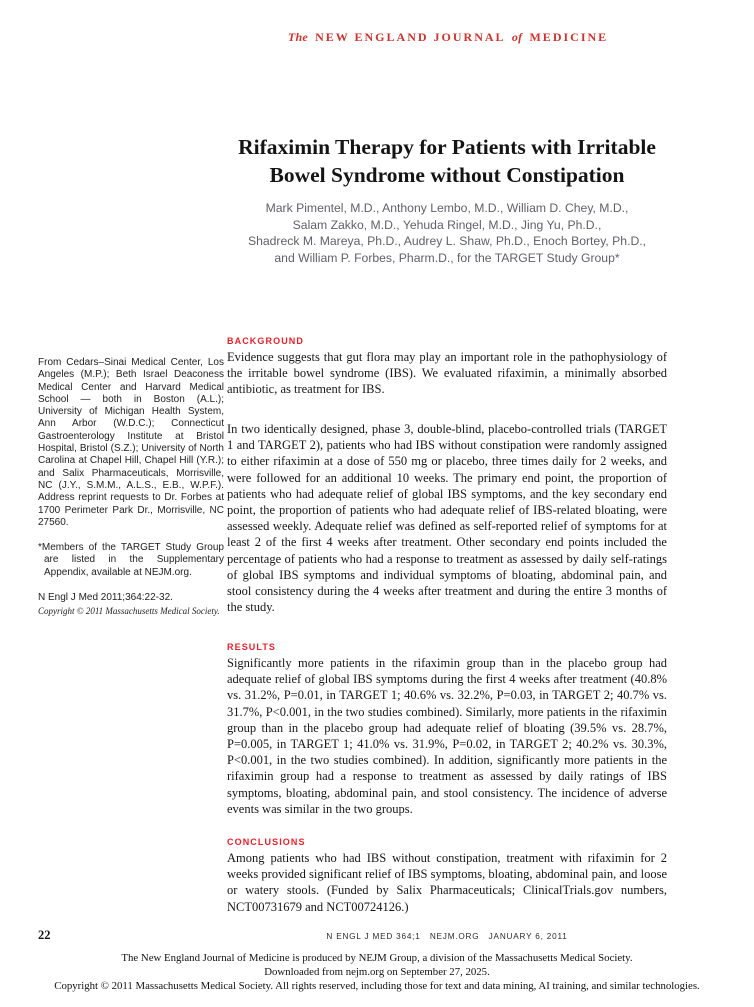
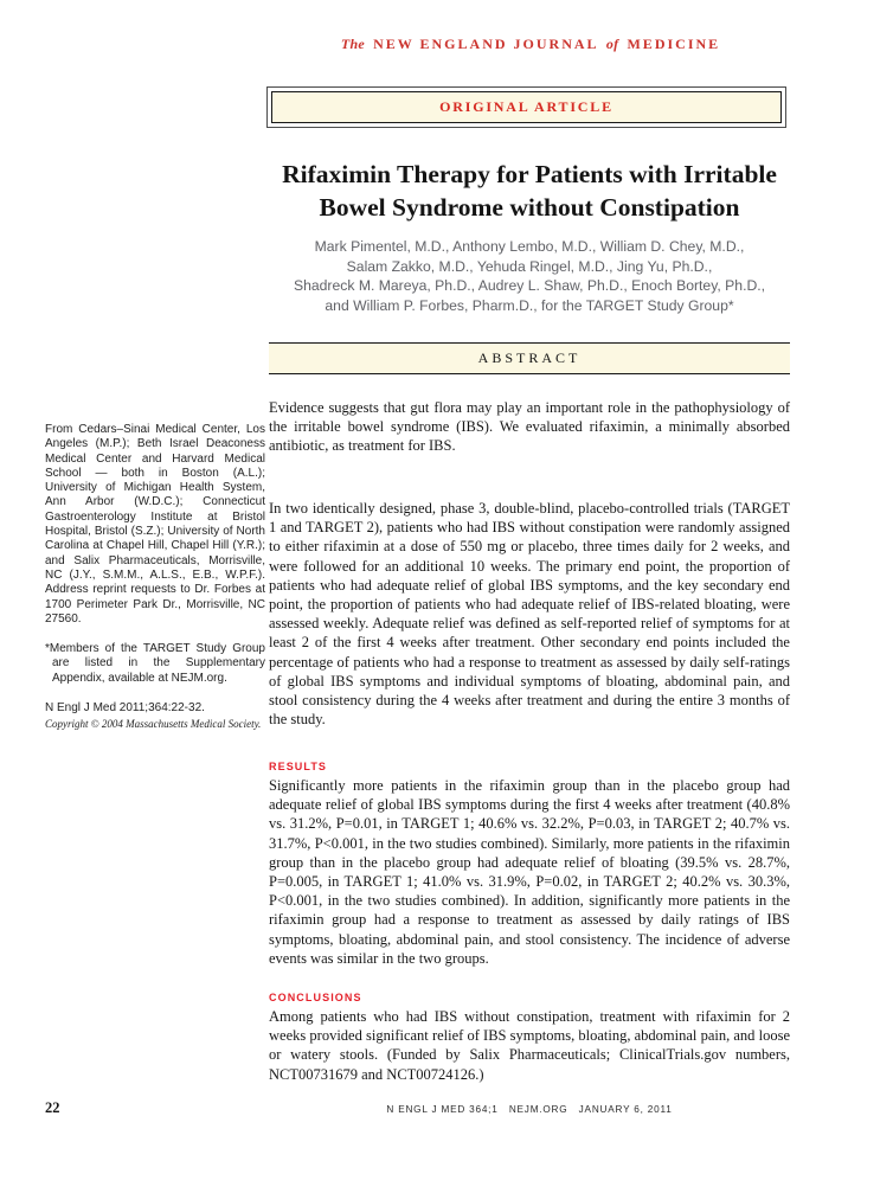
  The NEW ENGLAND JOURNAL of MEDICINE
+ ORIGINAL ARTICLE
  Rifaximin Therapy for Patients with Irritable
  Bowel Syndrome without Constipation
  Mark Pimentel, M.D., Anthony Lembo, M.D., William D. Chey, M.D.,
  Salam Zakko, M.D., Yehuda Ringel, M.D., Jing Yu, Ph.D.,
  Shadreck M. Mareya, Ph.D., Audrey L. Shaw, Ph.D., Enoch Bortey, Ph.D.,
  and William P. Forbes, Pharm.D., for the TARGET Study Group*
+ ABSTRACT
  From Cedars–Sinai Medical Center, Los Angeles (M.P.); Beth Israel Deaconess Medical Center and Harvard Medical School — both in Boston (A.L.); University of Michigan Health System, Ann Arbor (W.D.C.); Connecticut Gastroenterology Institute at Bristol Hospital, Bristol (S.Z.); University of North Carolina at Chapel Hill, Chapel Hill (Y.R.); and Salix Pharmaceuticals, Morrisville, NC (J.Y., S.M.M., A.L.S., E.B., W.P.F.). Address reprint requests to Dr. Forbes at 1700 Perimeter Park Dr., Morrisville, NC 27560.
  *Members of the TARGET Study Group are listed in the Supplementary Appendix, available at NEJM.org.
  N Engl J Med 2011;364:22-32.
- Copyright © 2011 Massachusetts Medical Society.
+ Copyright © 2004 Massachusetts Medical Society.
- BACKGROUND
  Evidence suggests that gut flora may play an important role in the pathophysiology of the irritable bowel syndrome (IBS). We evaluated rifaximin, a minimally absorbed antibiotic, as treatment for IBS.
  In two identically designed, phase 3, double-blind, placebo-controlled trials (TARGET 1 and TARGET 2), patients who had IBS without constipation were randomly assigned to either rifaximin at a dose of 550 mg or placebo, three times daily for 2 weeks, and were followed for an additional 10 weeks. The primary end point, the proportion of patients who had adequate relief of global IBS symptoms, and the key secondary end point, the proportion of patients who had adequate relief of IBS-related bloating, were assessed weekly. Adequate relief was defined as self-reported relief of symptoms for at least 2 of the first 4 weeks after treatment. Other secondary end points included the percentage of patients who had a response to treatment as assessed by daily self-ratings of global IBS symptoms and individual symptoms of bloating, abdominal pain, and stool consistency during the 4 weeks after treatment and during the entire 3 months of the study.
  RESULTS
  Significantly more patients in the rifaximin group than in the placebo group had adequate relief of global IBS symptoms during the first 4 weeks after treatment (40.8% vs. 31.2%, P=0.01, in TARGET 1; 40.6% vs. 32.2%, P=0.03, in TARGET 2; 40.7% vs. 31.7%, P<0.001, in the two studies combined). Similarly, more patients in the rifaximin group than in the placebo group had adequate relief of bloating (39.5% vs. 28.7%, P=0.005, in TARGET 1; 41.0% vs. 31.9%, P=0.02, in TARGET 2; 40.2% vs. 30.3%, P<0.001, in the two studies combined). In addition, significantly more patients in the rifaximin group had a response to treatment as assessed by daily ratings of IBS symptoms, bloating, abdominal pain, and stool consistency. The incidence of adverse events was similar in the two groups.
  CONCLUSIONS
  Among patients who had IBS without constipation, treatment with rifaximin for 2 weeks provided significant relief of IBS symptoms, bloating, abdominal pain, and loose or watery stools. (Funded by Salix Pharmaceuticals; ClinicalTrials.gov numbers, NCT00731679 and NCT00724126.)
  22
  N ENGL J MED 364;1 NEJM.ORG JANUARY 6, 2011
- The New England Journal of Medicine is produced by NEJM Group, a division of the Massachusetts Medical Society.
- Downloaded from nejm.org on September 27, 2025.
- Copyright © 2011 Massachusetts Medical Society. All rights reserved, including those for text and data mining, AI training, and similar technologies.
